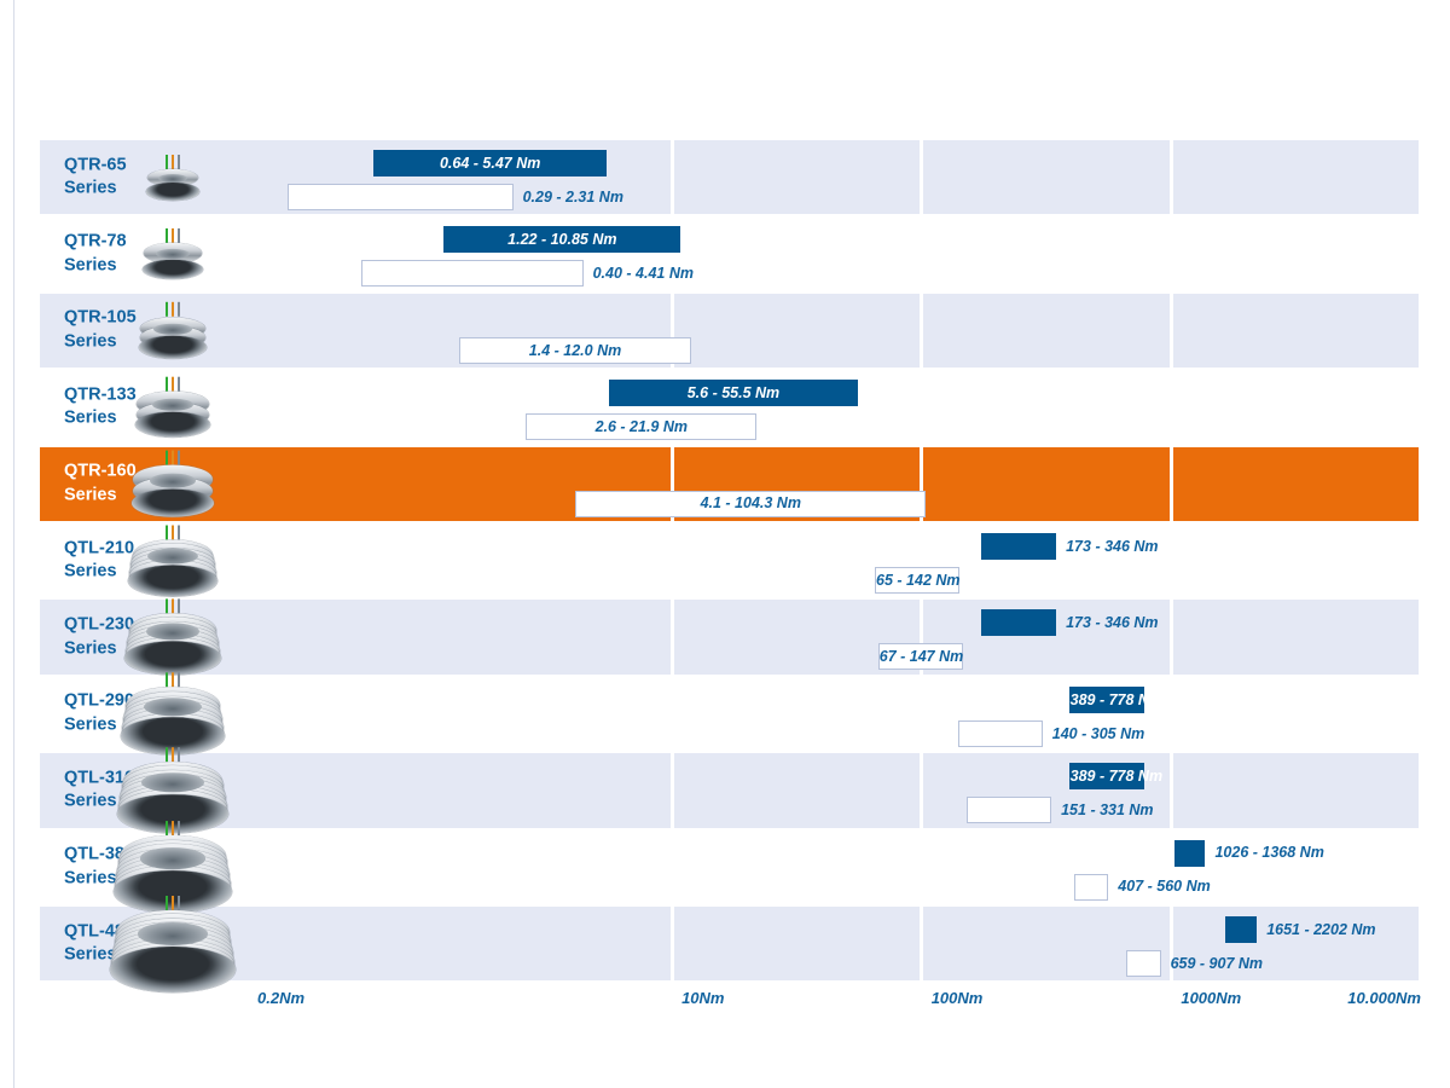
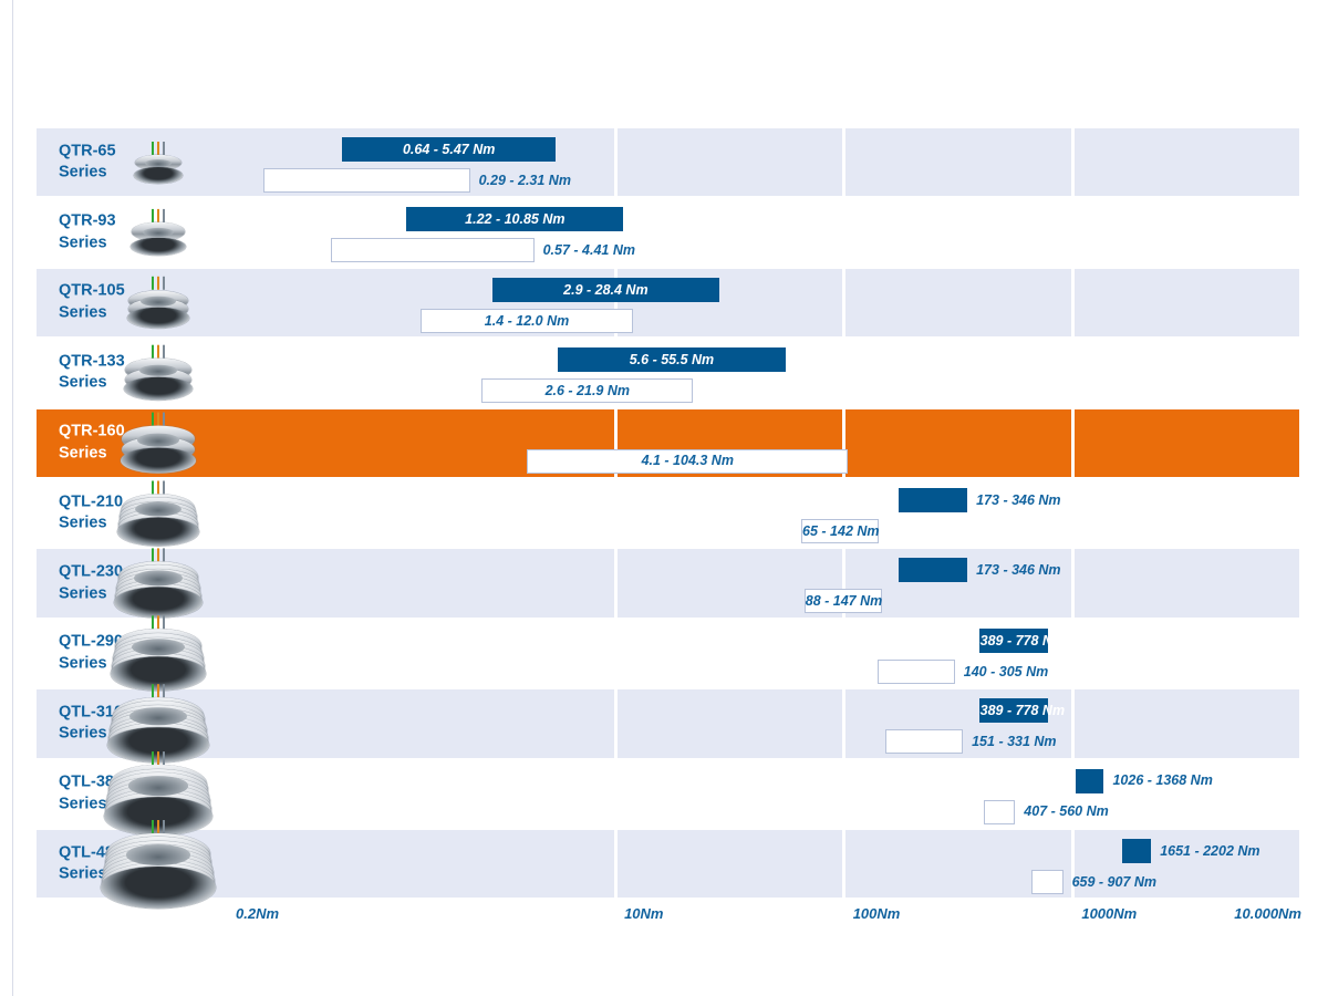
  QTR-65
  Series
  0.64 - 5.47 Nm
  0.29 - 2.31 Nm
- QTR-78
+ QTR-93
  Series
  1.22 - 10.85 Nm
- 0.40 - 4.41 Nm
+ 0.57 - 4.41 Nm
  QTR-105
  Series
+ 2.9 - 28.4 Nm
  1.4 - 12.0 Nm
  QTR-133
  Series
  5.6 - 55.5 Nm
  2.6 - 21.9 Nm
  QTR-160
  Series
  4.1 - 104.3 Nm
  QTL-210
  Series
  173 - 346 Nm
  65 - 142 Nm
  QTL-230
  Series
  173 - 346 Nm
- 67 - 147 Nm
+ 88 - 147 Nm
  QTL-29
  Series
  389 - 778 Nm
  140 - 305 Nm
  QTL-31
  Series
  389 - 778 Nm
  151 - 331 Nm
  QTL-3
  Series
  1026 - 1368 Nm
  407 - 560 Nm
  QTL-4
  Serie
  1651 - 2202 Nm
  659 - 907 Nm
  0.2Nm
  10Nm
  100Nm
  1000Nm
  10.000Nm
